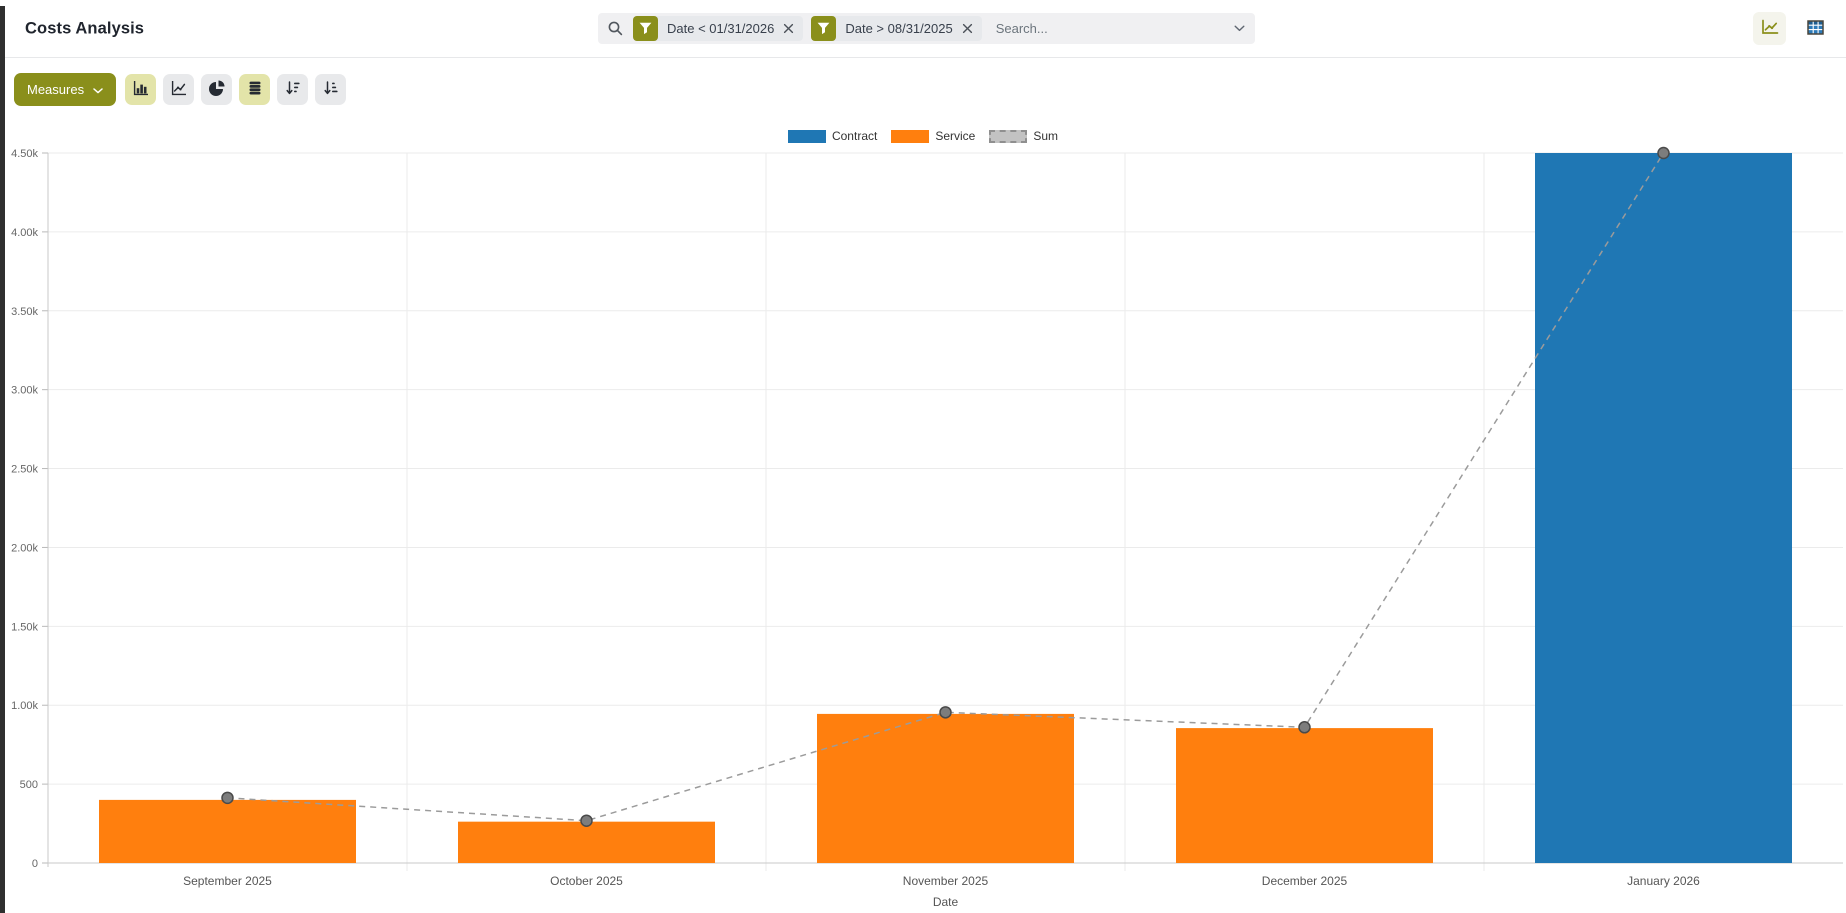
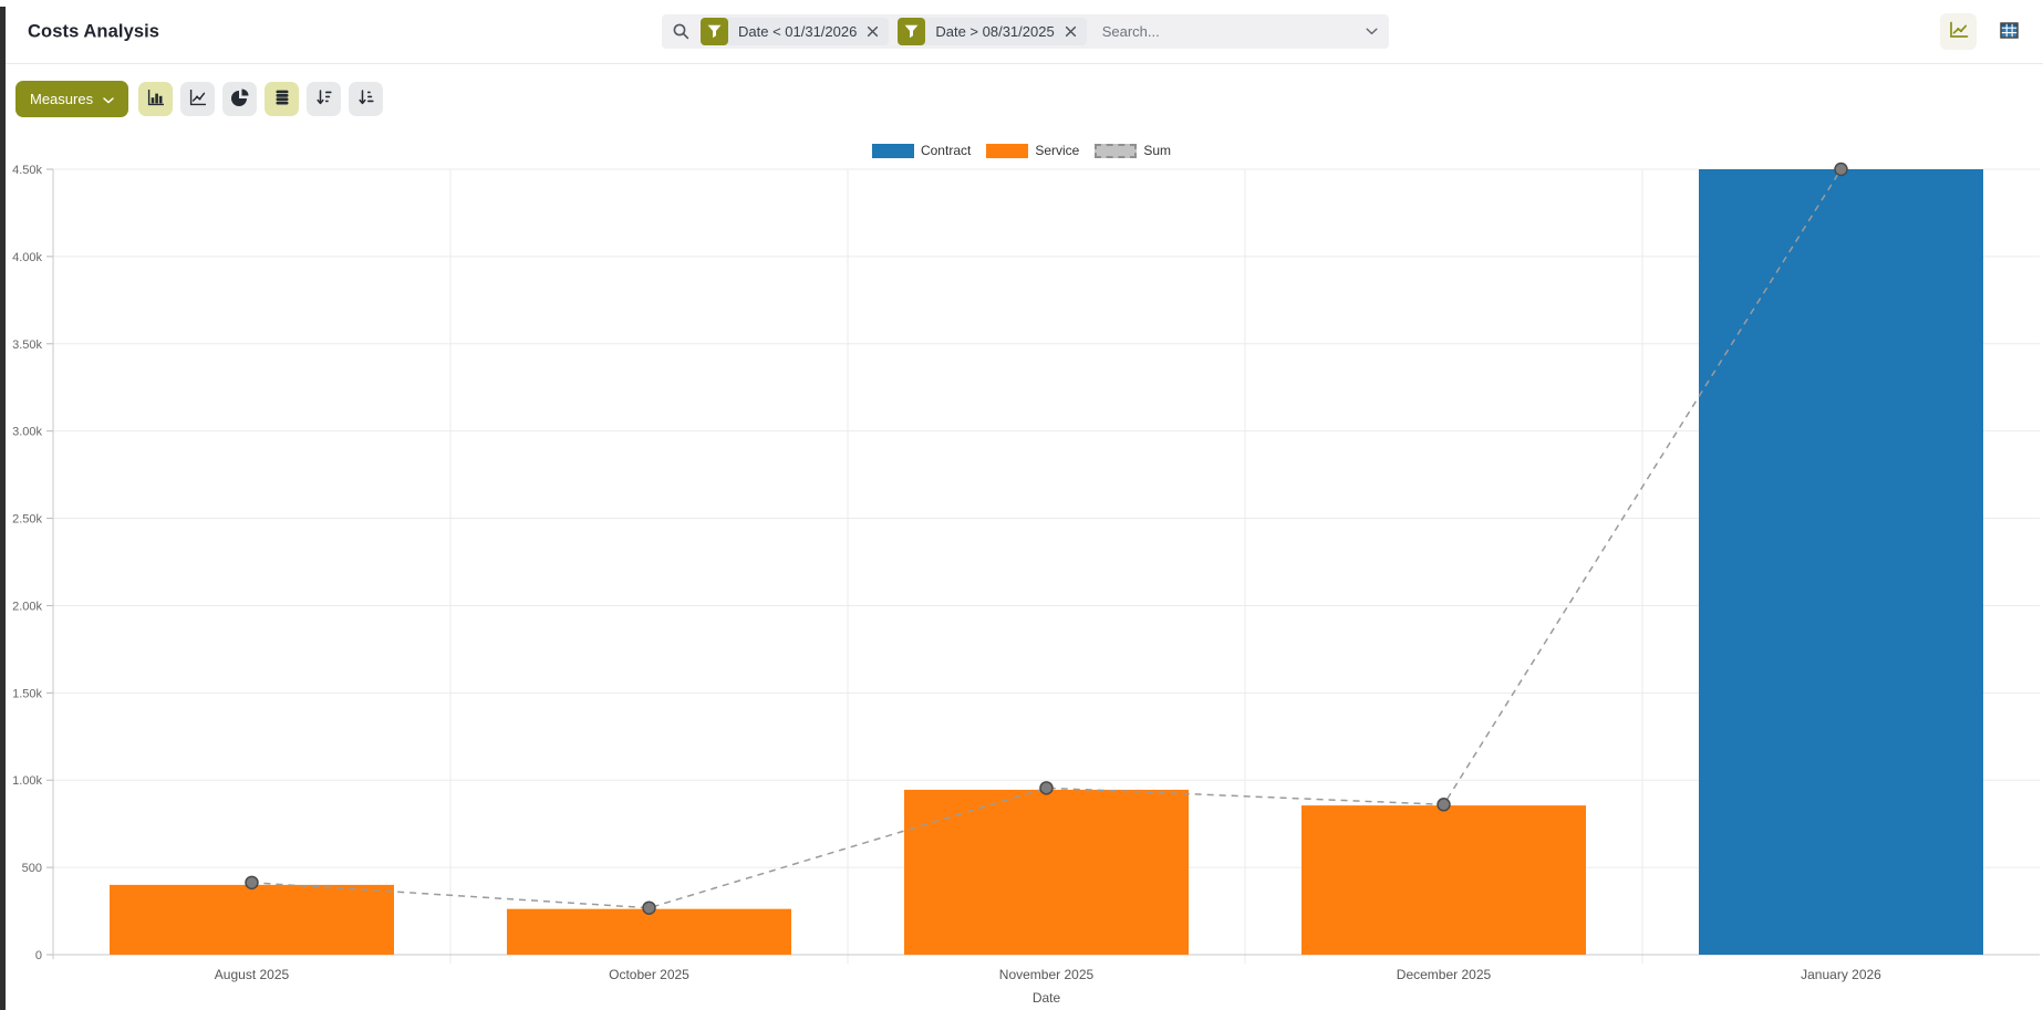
  Costs Analysis
  Date < 01/31/2026
  Date > 08/31/2025
  Search...
  Measures
  Contract
  Service
  Sum
  0
  500
  1.00k
  1.50k
  2.00k
  2.50k
  3.00k
  3.50k
  4.00k
  4.50k
- September 2025
+ August 2025
  October 2025
  November 2025
  December 2025
  January 2026
  Date
